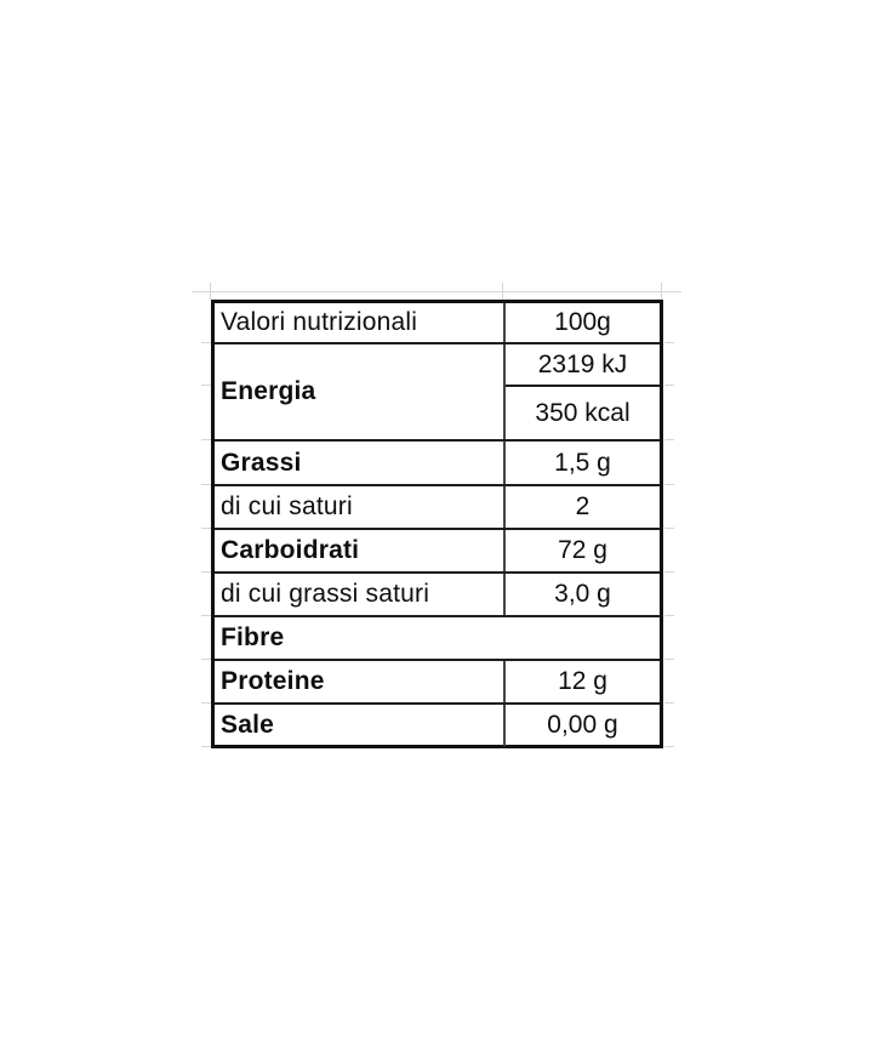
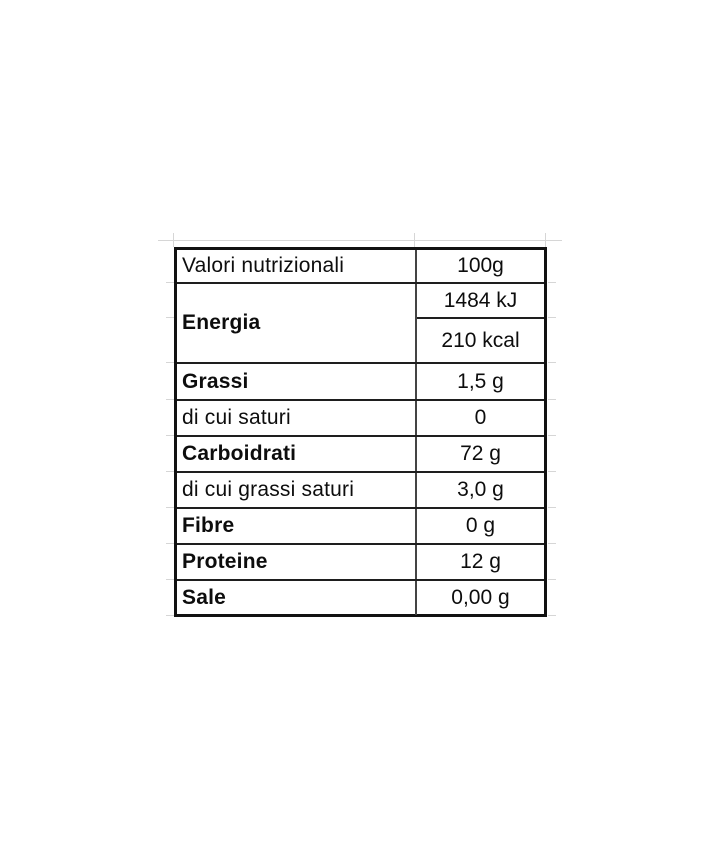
  Valori nutrizionali
  100g
  Energia
- 2319 kJ
+ 1484 kJ
- 350 kcal
+ 210 kcal
  Grassi
  1,5 g
  di cui saturi
- 2
+ 0
  Carboidrati
  72 g
  di cui grassi saturi
  3,0 g
  Fibre
+ 0 g
  Proteine
  12 g
  Sale
  0,00 g
